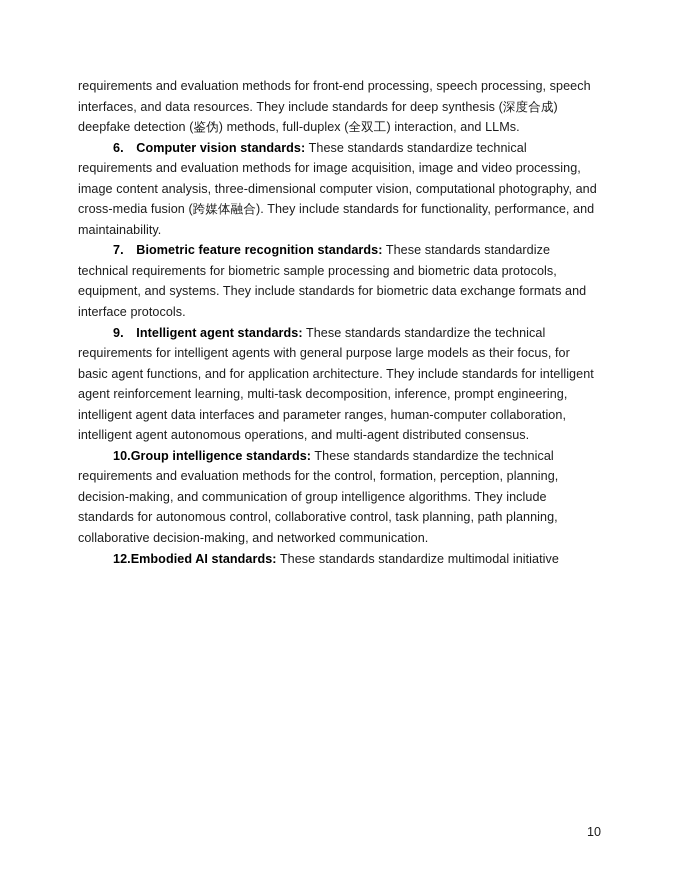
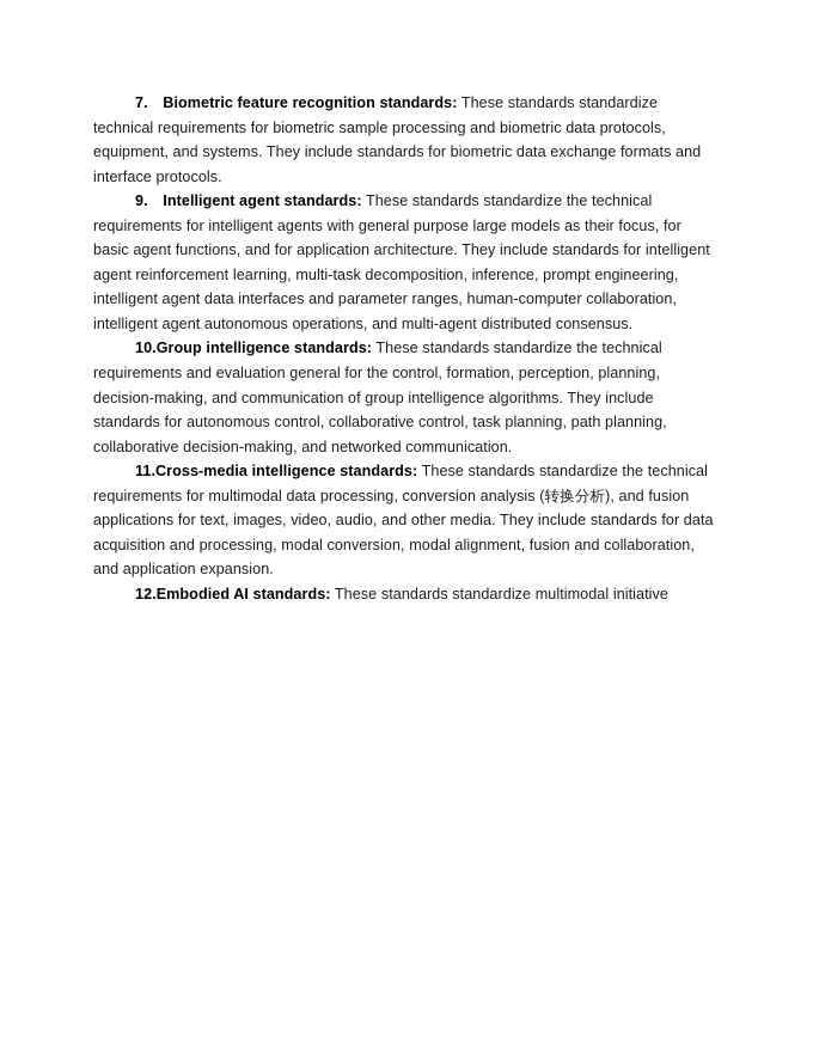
- requirements and evaluation methods for front-end processing, speech processing, speech interfaces, and data resources. They include standards for deep synthesis (深度合成) deepfake detection (鉴伪) methods, full-duplex (全双工) interaction, and LLMs.
- 6. Computer vision standards: These standards standardize technical requirements and evaluation methods for image acquisition, image and video processing, image content analysis, three-dimensional computer vision, computational photography, and cross-media fusion (跨媒体融合). They include standards for functionality, performance, and maintainability.
  7. Biometric feature recognition standards: These standards standardize technical requirements for biometric sample processing and biometric data protocols, equipment, and systems. They include standards for biometric data exchange formats and interface protocols.
  9. Intelligent agent standards: These standards standardize the technical requirements for intelligent agents with general purpose large models as their focus, for basic agent functions, and for application architecture. They include standards for intelligent agent reinforcement learning, multi-task decomposition, inference, prompt engineering, intelligent agent data interfaces and parameter ranges, human-computer collaboration, intelligent agent autonomous operations, and multi-agent distributed consensus.
- 10.Group intelligence standards: These standards standardize the technical requirements and evaluation methods for the control, formation, perception, planning, decision-making, and communication of group intelligence algorithms. They include standards for autonomous control, collaborative control, task planning, path planning, collaborative decision-making, and networked communication.
+ 10.Group intelligence standards: These standards standardize the technical requirements and evaluation general for the control, formation, perception, planning, decision-making, and communication of group intelligence algorithms. They include standards for autonomous control, collaborative control, task planning, path planning, collaborative decision-making, and networked communication.
+ 11.Cross-media intelligence standards: These standards standardize the technical requirements for multimodal data processing, conversion analysis (转换分析), and fusion applications for text, images, video, audio, and other media. They include standards for data acquisition and processing, modal conversion, modal alignment, fusion and collaboration, and application expansion.
  12.Embodied AI standards: These standards standardize multimodal initiative
- 10
